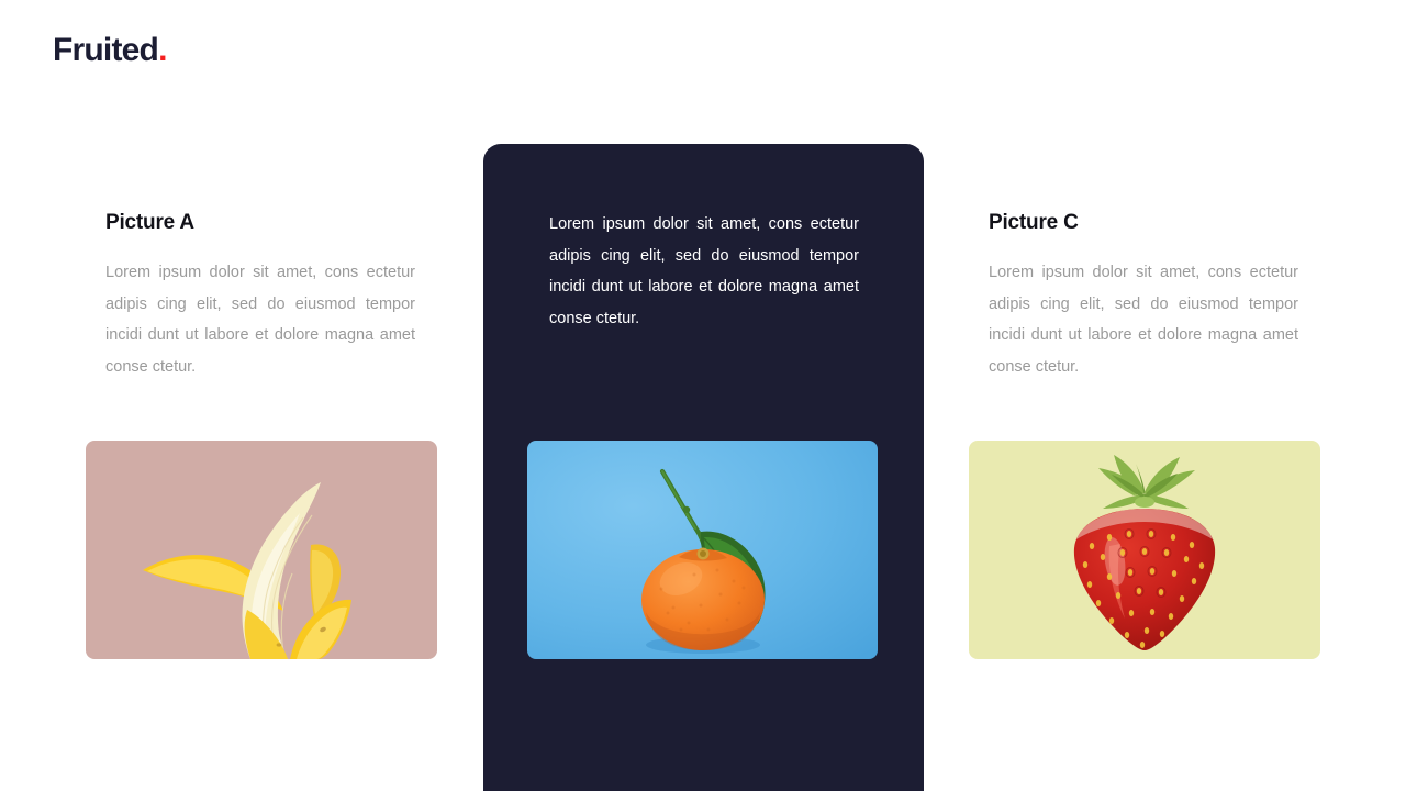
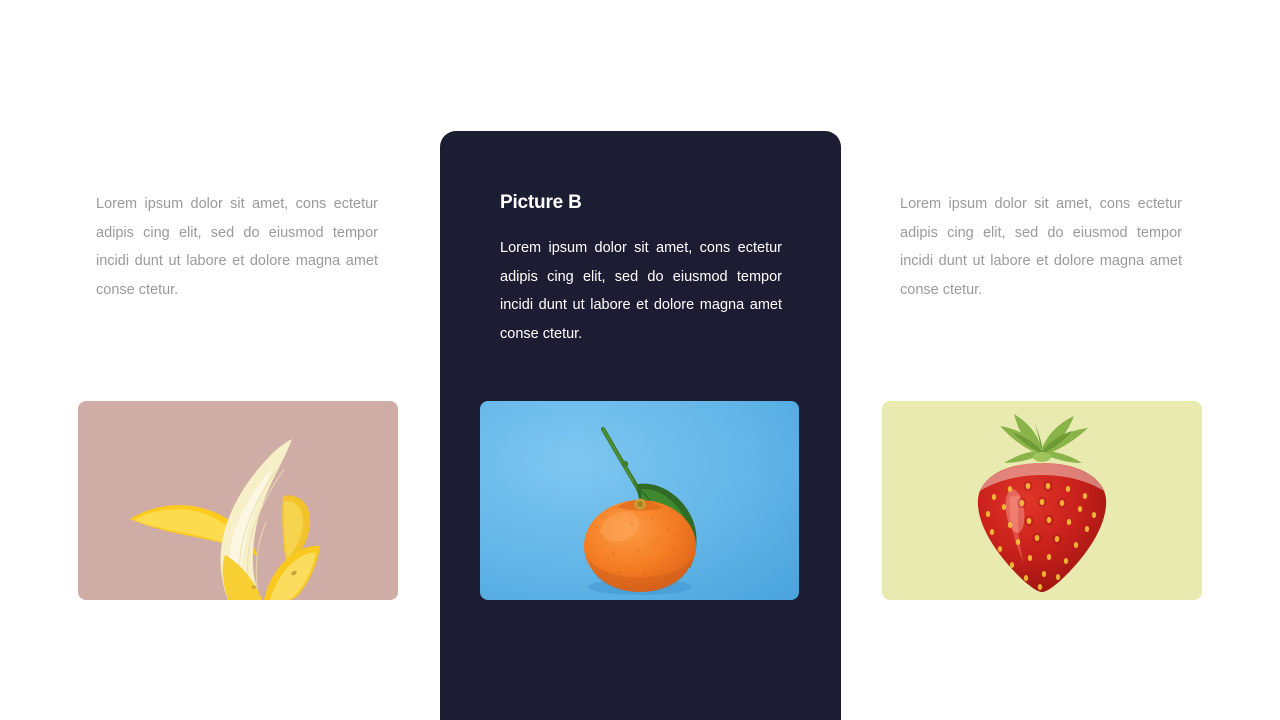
- Fruited
- .
- Picture A
  Lorem ipsum dolor sit amet, cons ectetur adipis cing elit, sed do eiusmod tempor incidi dunt ut labore et dolore magna amet conse ctetur.
+ Picture B
  Lorem ipsum dolor sit amet, cons ectetur adipis cing elit, sed do eiusmod tempor incidi dunt ut labore et dolore magna amet conse ctetur.
- Picture C
  Lorem ipsum dolor sit amet, cons ectetur adipis cing elit, sed do eiusmod tempor incidi dunt ut labore et dolore magna amet conse ctetur.
